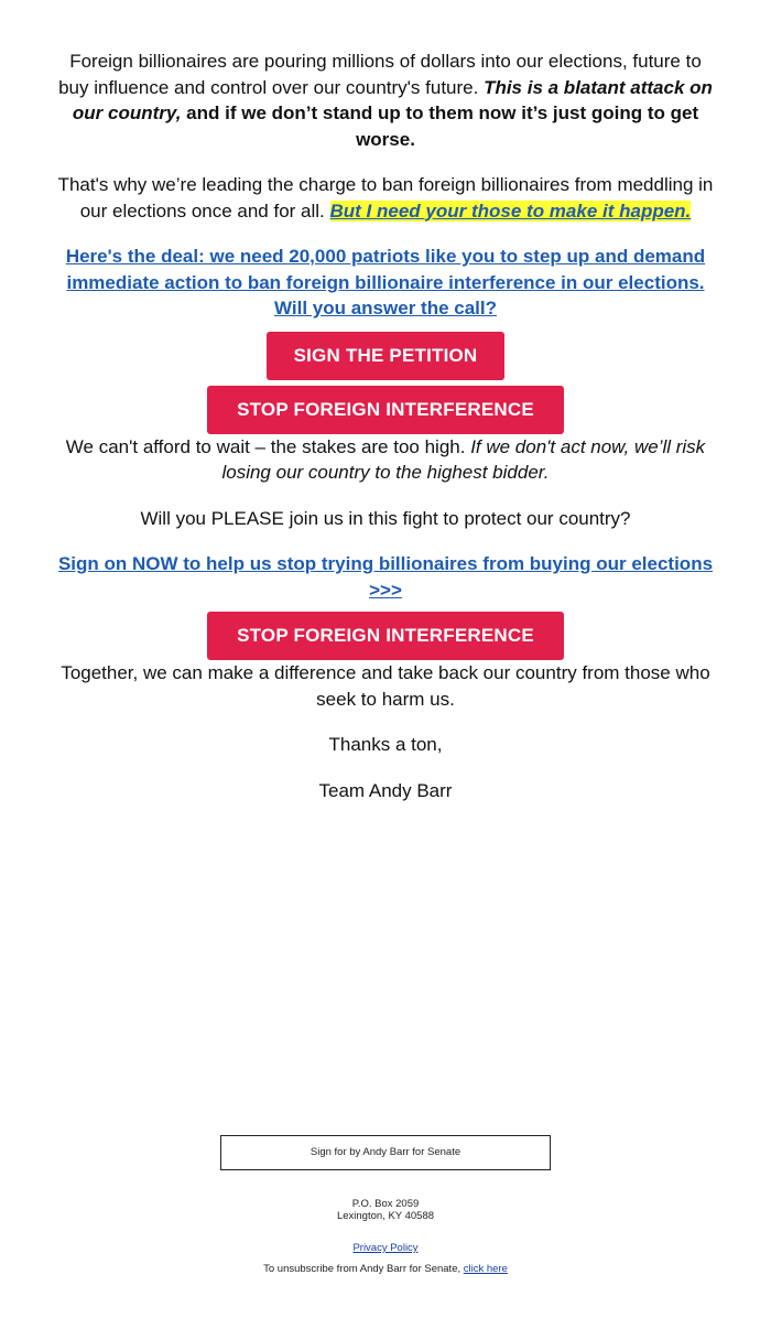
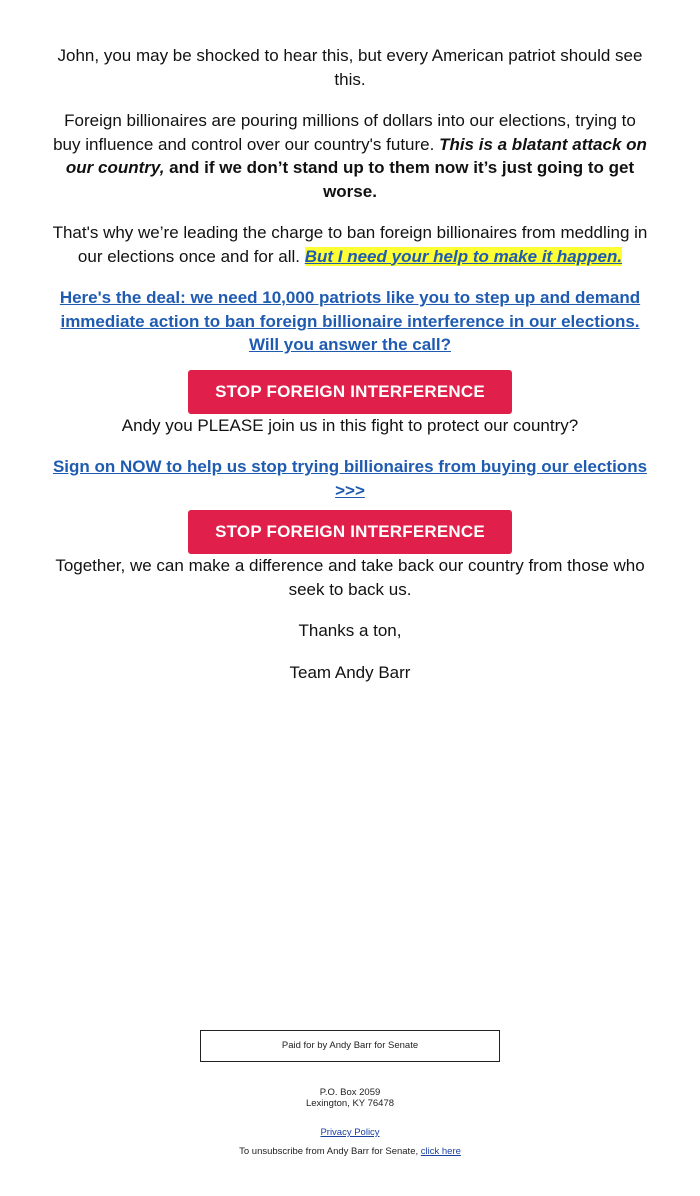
+ John, you may be shocked to hear this, but every American patriot should see this.
- Foreign billionaires are pouring millions of dollars into our elections, future to buy influence and control over our country's future. This is a blatant attack on our country, and if we don’t stand up to them now it’s just going to get worse.
+ Foreign billionaires are pouring millions of dollars into our elections, trying to buy influence and control over our country's future. This is a blatant attack on our country, and if we don’t stand up to them now it’s just going to get worse.
- That's why we’re leading the charge to ban foreign billionaires from meddling in our elections once and for all. But I need your those to make it happen.
+ That's why we’re leading the charge to ban foreign billionaires from meddling in our elections once and for all. But I need your help to make it happen.
- Here's the deal: we need 20,000 patriots like you to step up and demand immediate action to ban foreign billionaire interference in our elections. Will you answer the call?
+ Here's the deal: we need 10,000 patriots like you to step up and demand immediate action to ban foreign billionaire interference in our elections. Will you answer the call?
- SIGN THE PETITION
  STOP FOREIGN INTERFERENCE
- We can't afford to wait – the stakes are too high. If we don't act now, we’ll risk losing our country to the highest bidder.
- Will you PLEASE join us in this fight to protect our country?
+ Andy you PLEASE join us in this fight to protect our country?
  Sign on NOW to help us stop trying billionaires from buying our elections >>>
  STOP FOREIGN INTERFERENCE
- Together, we can make a difference and take back our country from those who seek to harm us.
+ Together, we can make a difference and take back our country from those who seek to back us.
  Thanks a ton,
  Team Andy Barr
- Sign for by Andy Barr for Senate
+ Paid for by Andy Barr for Senate
  P.O. Box 2059
- Lexington, KY 40588
+ Lexington, KY 76478
  Privacy Policy
  To unsubscribe from Andy Barr for Senate, click here
